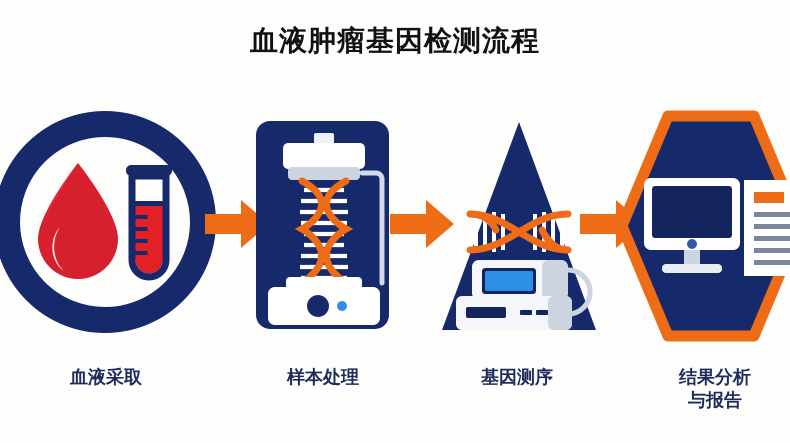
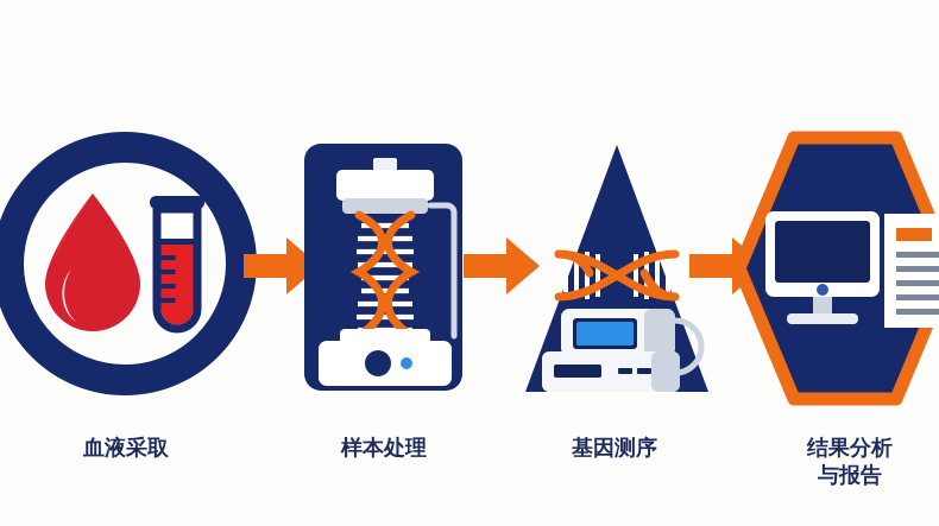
- 血液肿瘤基因检测流程
  血液采取
  样本处理
  基因测序
  结果分析
  与报告
